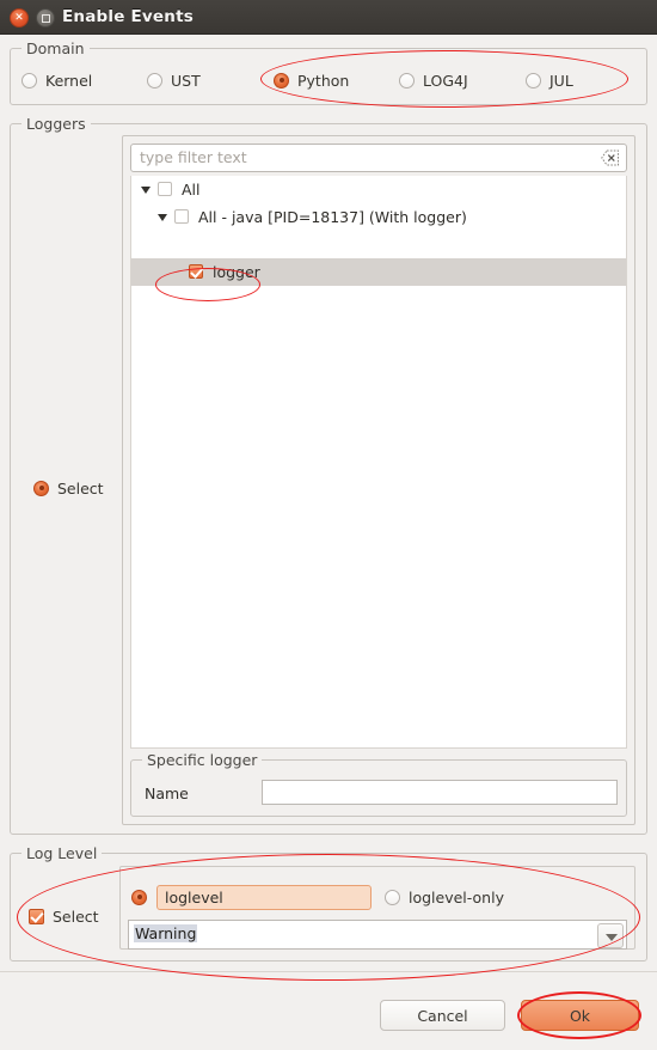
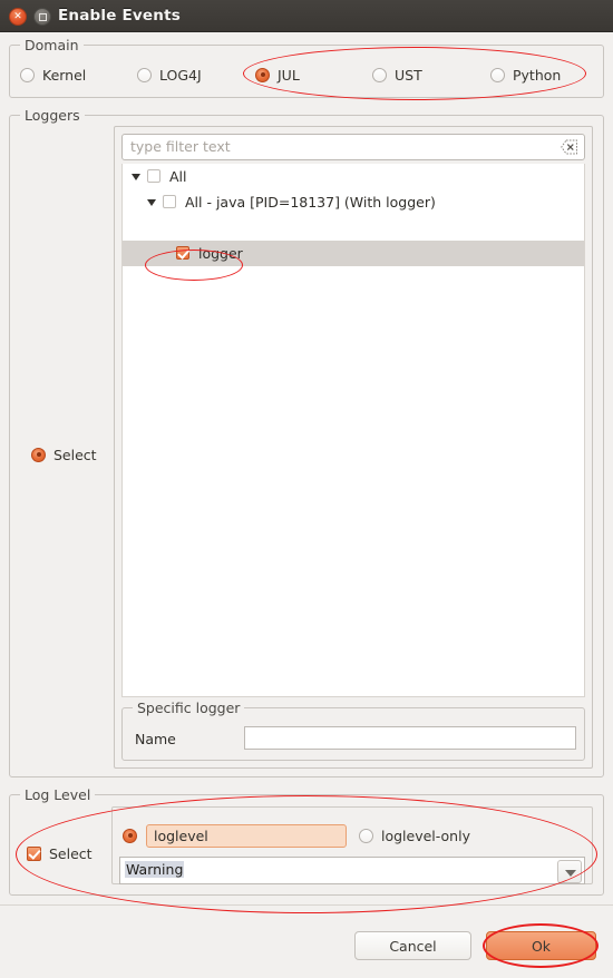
  ✕
  Enable Events
  Domain
  Kernel
- UST
+ LOG4J
- Python
+ JUL
- LOG4J
+ UST
- JUL
+ Python
  Loggers
  Select
  type filter text
  All
  All - java [PID=18137] (With logger)
  logger
  Specific logger
  Name
  Log Level
  Select
  loglevel
  loglevel-only
  Warning
  Cancel
  Ok
